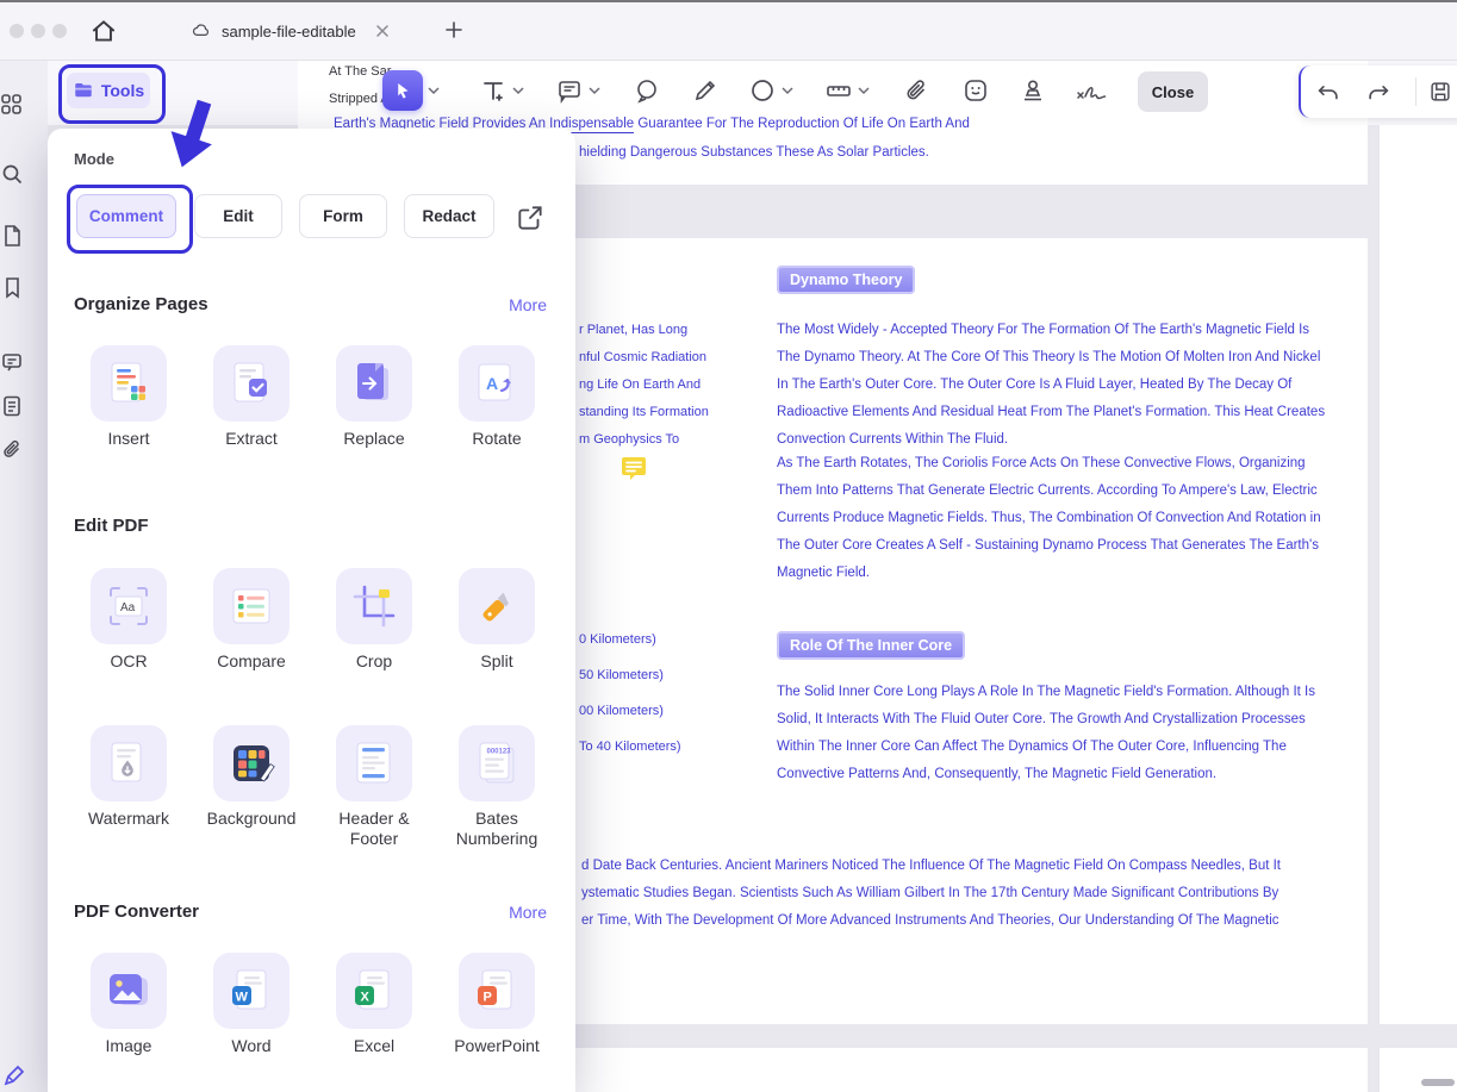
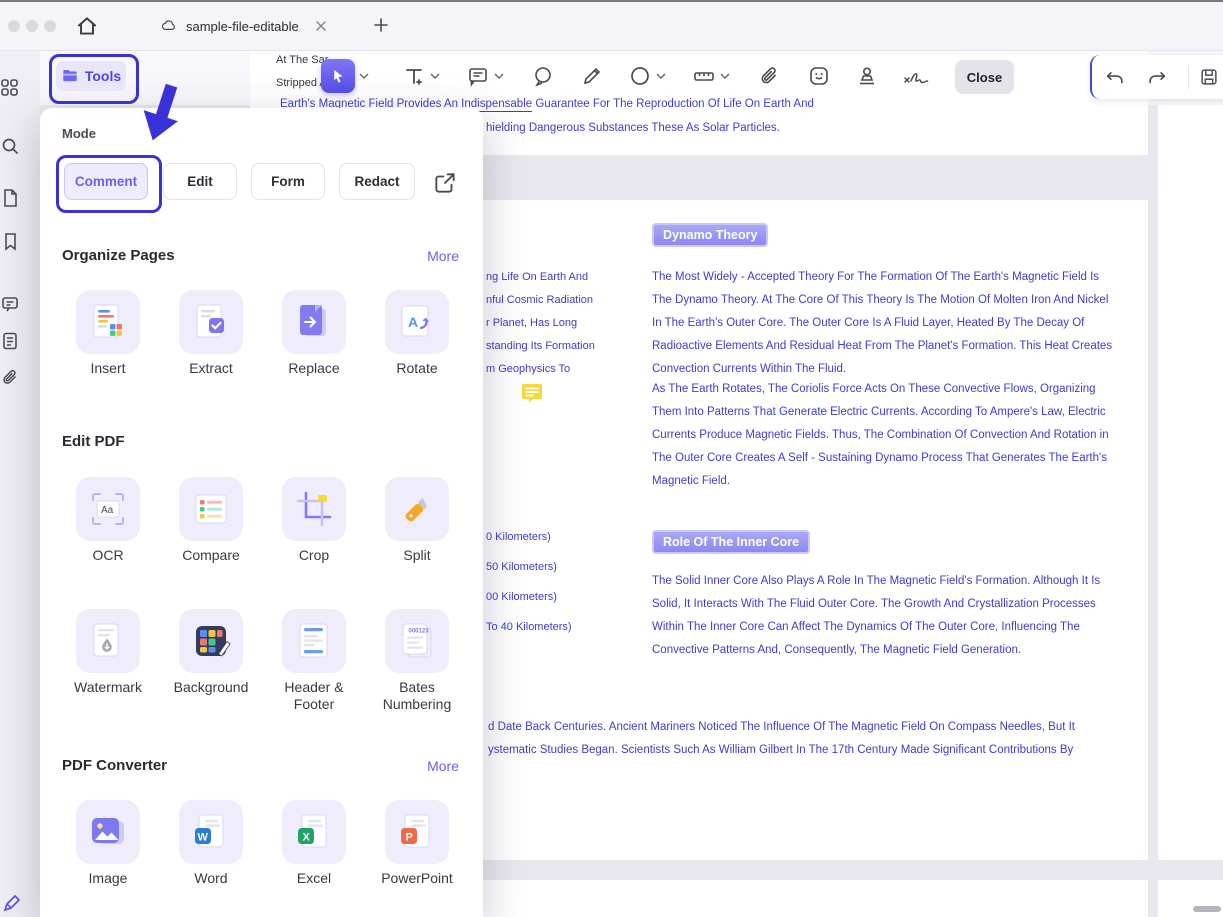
  At The Sa
  Stripped
  Earth's Magnetic Field Provides An Indispensable Guarantee For The Reproduction Of Life On Earth And
  hielding Dangerous Substances These As Solar Particles.
- r Planet, Has Long
+ ng Life On Earth And
  nful Cosmic Radiation
- ng Life On Earth And
+ r Planet, Has Long
  standing Its Formation
  m Geophysics To
  0 Kilometers)
  50 Kilometers)
  00 Kilometers)
  To 40 Kilometers)
  Dynamo Theory
  The Most Widely - Accepted Theory For The Formation Of The Earth's Magnetic Field Is
  The Dynamo Theory. At The Core Of This Theory Is The Motion Of Molten Iron And Nickel
  In The Earth's Outer Core. The Outer Core Is A Fluid Layer, Heated By The Decay Of
  Radioactive Elements And Residual Heat From The Planet's Formation. This Heat Creates
  Convection Currents Within The Fluid.
  As The Earth Rotates, The Coriolis Force Acts On These Convective Flows, Organizing
  Them Into Patterns That Generate Electric Currents. According To Ampere's Law, Electric
  Currents Produce Magnetic Fields. Thus, The Combination Of Convection And Rotation in
  The Outer Core Creates A Self - Sustaining Dynamo Process That Generates The Earth's
  Magnetic Field.
  Role Of The Inner Core
- The Solid Inner Core Long Plays A Role In The Magnetic Field's Formation. Although It Is
+ The Solid Inner Core Also Plays A Role In The Magnetic Field's Formation. Although It Is
  Solid, It Interacts With The Fluid Outer Core. The Growth And Crystallization Processes
  Within The Inner Core Can Affect The Dynamics Of The Outer Core, Influencing The
  Convective Patterns And, Consequently, The Magnetic Field Generation.
  d Date Back Centuries. Ancient Mariners Noticed The Influence Of The Magnetic Field On Compass Needles, But It
  ystematic Studies Began. Scientists Such As William Gilbert In The 17th Century Made Significant Contributions By
- er Time, With The Development Of More Advanced Instruments And Theories, Our Understanding Of The Magnetic
  Close
  Tools
  Mode
  Comment
  Edit
  Form
  Redact
  Organize Pages
  More
  Insert
  Extract
  Replace
  A
  Rotate
  Edit PDF
  Aa
  OCR
  Compare
  Crop
  Split
  Watermark
  Background
  Header & Footer
  Bates Numbering
  PDF Converter
  More
  Image
  W
  Word
  X
  Excel
  P
  PowerPoint
  sample-file-editable
